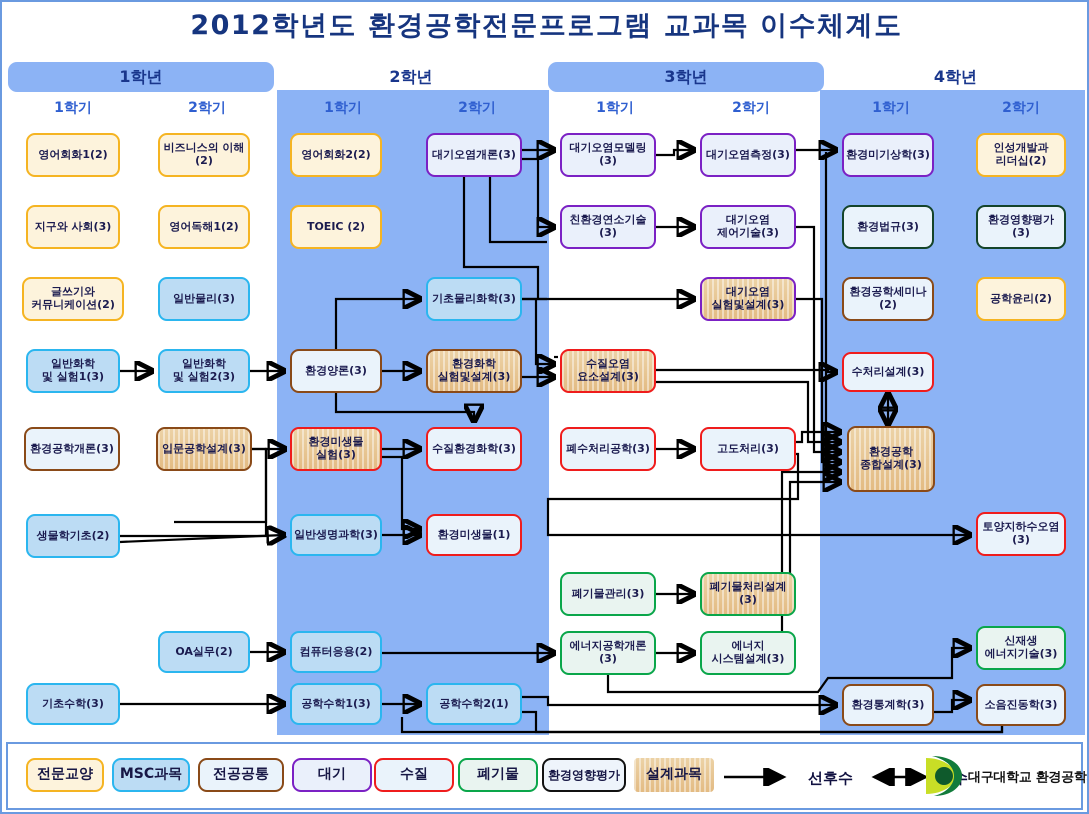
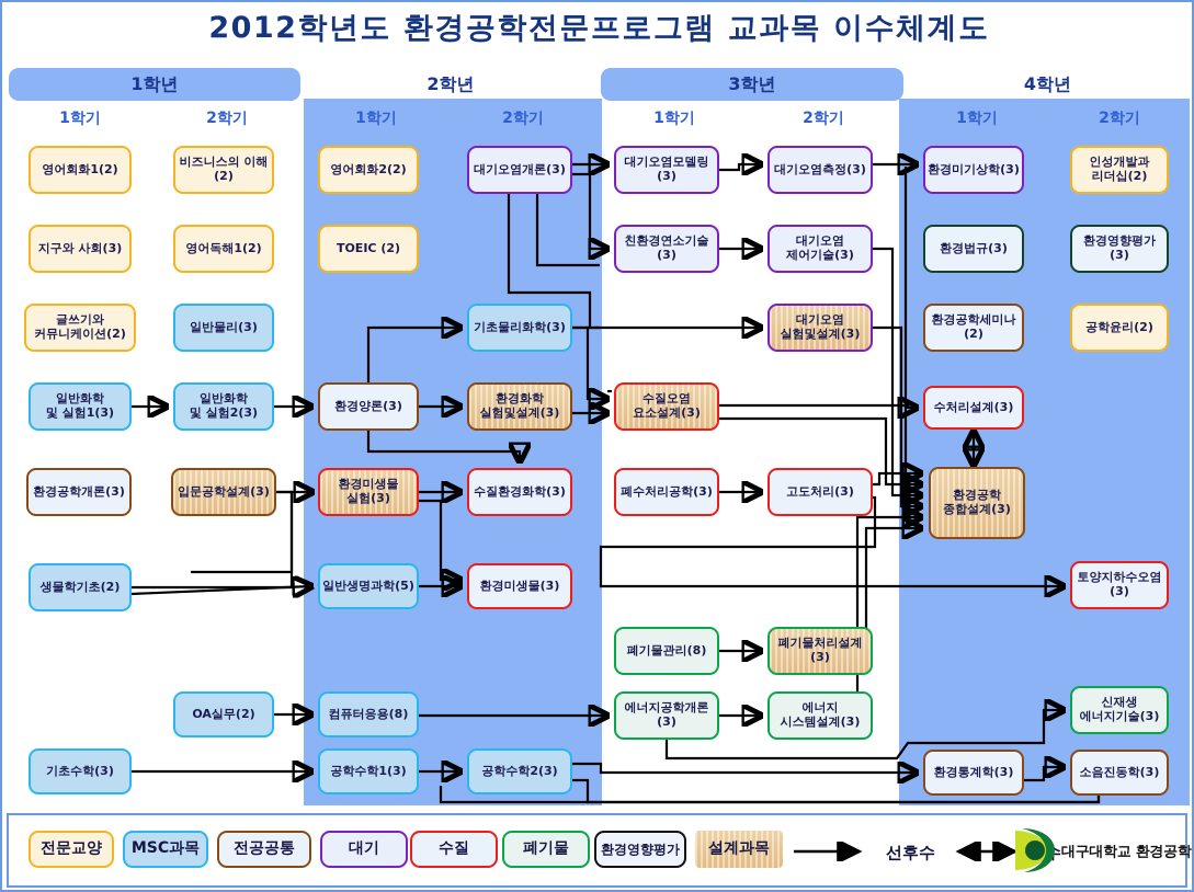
  2012학년도 환경공학전문프로그램 교과목 이수체계도
  1학년
  2학년
  3학년
  4학년
  1학기
  2학기
  1학기
  2학기
  1학기
  2학기
  1학기
  2학기
  영어회화1(2)
  비즈니스의 이해
  (2)
  지구와 사회(3)
  영어독해1(2)
  글쓰기와
  커뮤니케이션(2)
  일반물리(3)
  일반화학
  및 실험1(3)
  일반화학
  및 실험2(3)
  환경공학개론(3)
  입문공학설계(3)
  생물학기초(2)
  OA실무(2)
  기초수학(3)
  영어회화2(2)
  TOEIC (2)
  대기오염개론(3)
  기초물리화학(3)
  환경양론(3)
  환경화학
  실험및설계(3)
  환경미생물
  실험(3)
  수질환경화학(3)
- 일반생명과학(3)
+ 일반생명과학(5)
- 환경미생물(1)
+ 환경미생물(3)
- 컴퓨터응용(2)
+ 컴퓨터응용(8)
  공학수학1(3)
- 공학수학2(1)
+ 공학수학2(3)
  대기오염모델링
  (3)
  대기오염측정(3)
  친환경연소기술
  (3)
  대기오염
  제어기술(3)
  대기오염
  실험및설계(3)
  수질오염
  요소설계(3)
  폐수처리공학(3)
  고도처리(3)
- 폐기물관리(3)
+ 폐기물관리(8)
  폐기물처리설계
  (3)
  에너지공학개론
  (3)
  에너지
  시스템설계(3)
  환경미기상학(3)
  인성개발과
  리더십(2)
  환경법규(3)
  환경영향평가(3)
  환경공학세미나
  (2)
  공학윤리(2)
  수처리설계(3)
  환경공학
  종합설계(3)
  토양지하수오염
  (3)
  신재생
  에너지기술(3)
  환경통계학(3)
  소음진동학(3)
  전문교양
  MSC과목
  전공공통
  대기
  수질
  폐기물
  환경영향평가
  설계과목
  선후수
  대구대학교 환경공학
